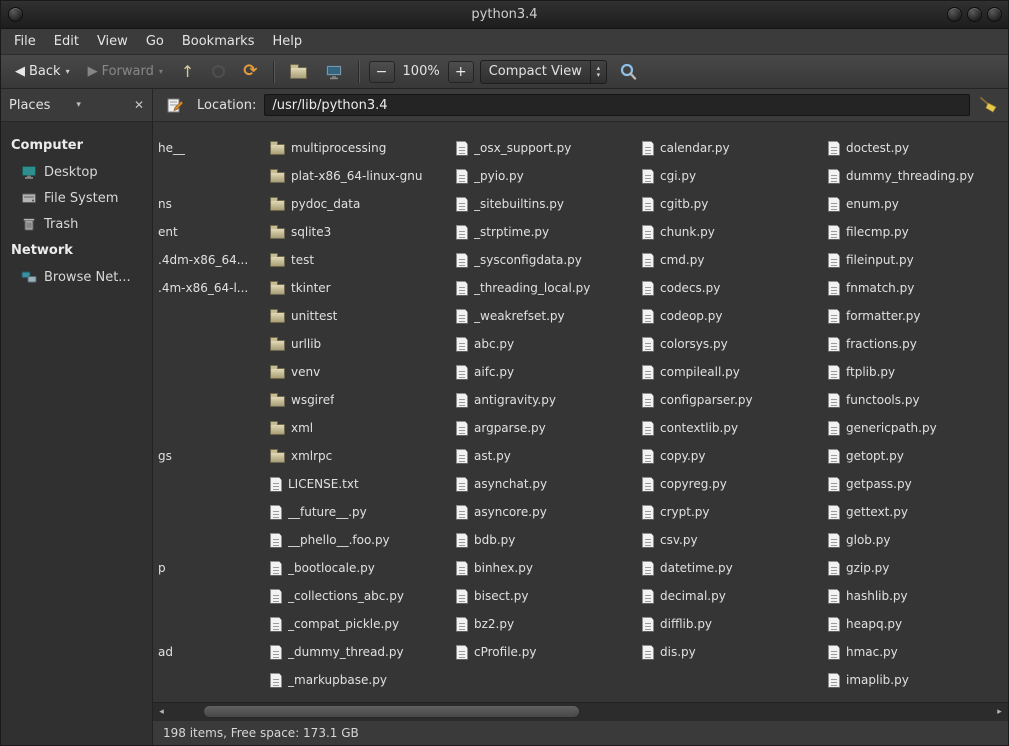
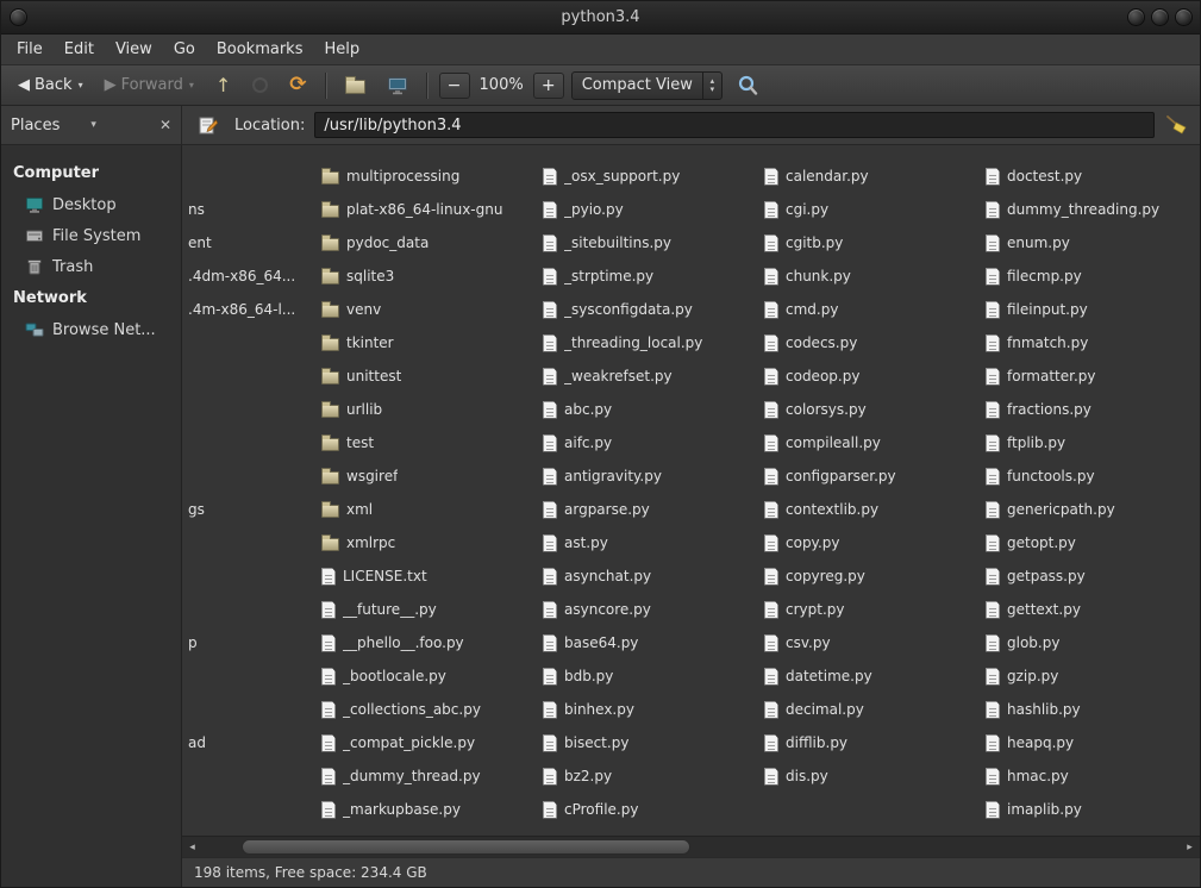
  python3.4
  File
  Edit
  View
  Go
  Bookmarks
  Help
  ◀
  Back
  ▾
  ▶
  Forward
  ▾
  ↑
  ⟳
  −
  100%
  +
  Compact View
  ▴
  ▾
  Places
  ▾
  ✕
  Location:
  /usr/lib/python3.4
  Computer
  Desktop
  File System
  Trash
  Network
  Browse Net...
- he__
  ns
  ent
  .4dm-x86_64...
  .4m-x86_64-l...
  gs
  p
  ad
  multiprocessing
  plat-x86_64-linux-gnu
  pydoc_data
  sqlite3
- test
+ venv
  tkinter
  unittest
  urllib
- venv
+ test
  wsgiref
  xml
  xmlrpc
  LICENSE.txt
  __future__.py
  __phello__.foo.py
  _bootlocale.py
  _collections_abc.py
  _compat_pickle.py
  _dummy_thread.py
  _markupbase.py
  _osx_support.py
  _pyio.py
  _sitebuiltins.py
  _strptime.py
  _sysconfigdata.py
  _threading_local.py
  _weakrefset.py
  abc.py
  aifc.py
  antigravity.py
  argparse.py
  ast.py
  asynchat.py
  asyncore.py
+ base64.py
  bdb.py
  binhex.py
  bisect.py
  bz2.py
  cProfile.py
  calendar.py
  cgi.py
  cgitb.py
  chunk.py
  cmd.py
  codecs.py
  codeop.py
  colorsys.py
  compileall.py
  configparser.py
  contextlib.py
  copy.py
  copyreg.py
  crypt.py
  csv.py
  datetime.py
  decimal.py
  difflib.py
  dis.py
  doctest.py
  dummy_threading.py
  enum.py
  filecmp.py
  fileinput.py
  fnmatch.py
  formatter.py
  fractions.py
  ftplib.py
  functools.py
  genericpath.py
  getopt.py
  getpass.py
  gettext.py
  glob.py
  gzip.py
  hashlib.py
  heapq.py
  hmac.py
  imaplib.py
  ◂
  ▸
- 198 items, Free space: 173.1 GB
+ 198 items, Free space: 234.4 GB
